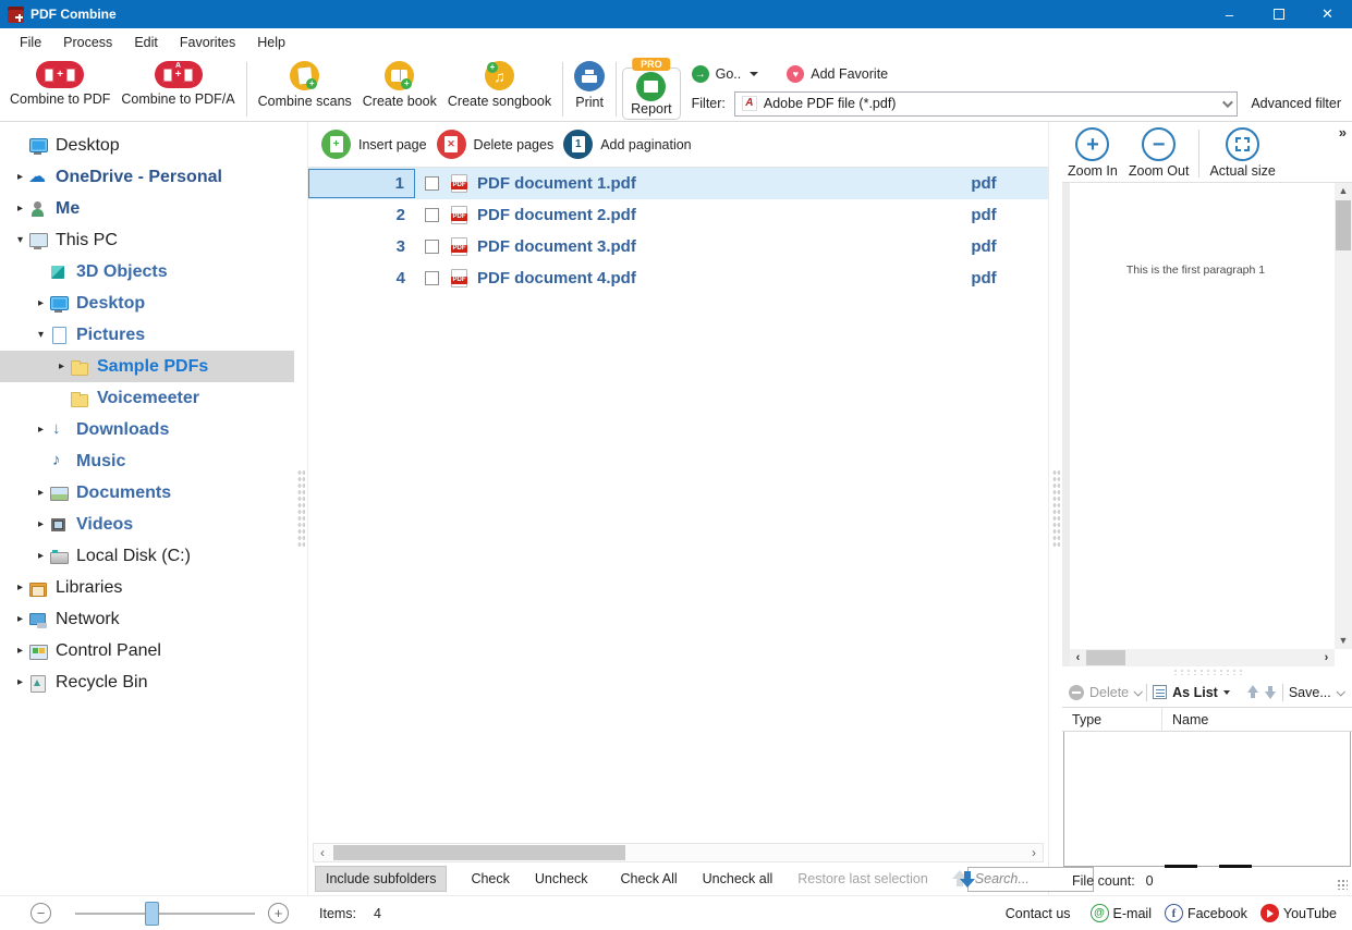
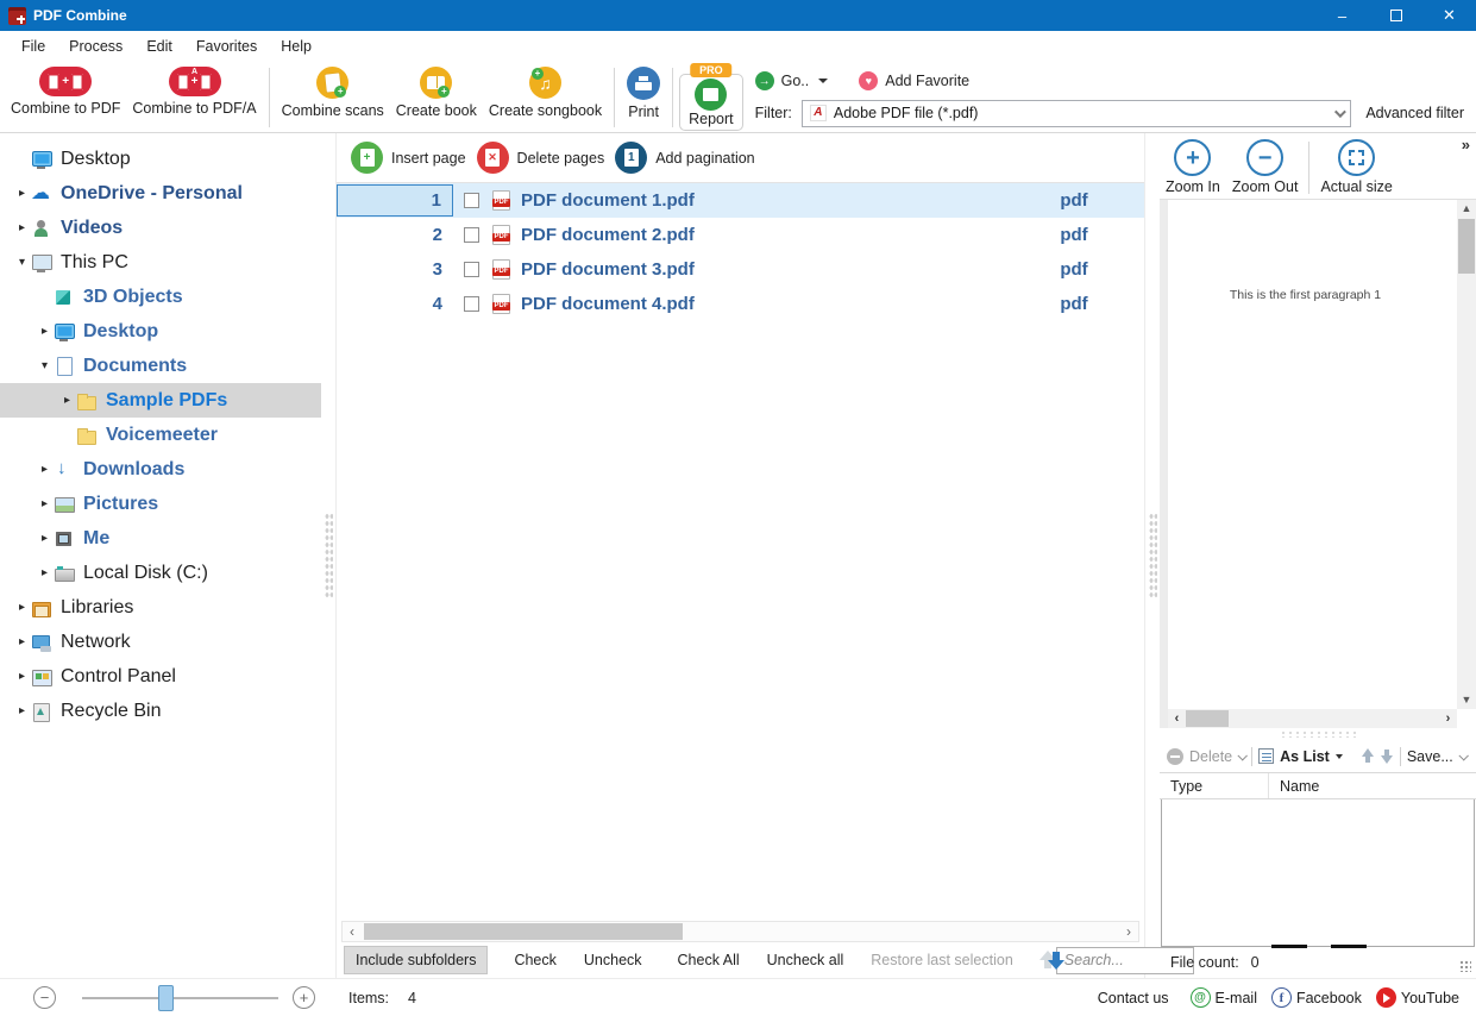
  PDF Combine
  –
  ✕
  File
  Process
  Edit
  Favorites
  Help
  +
  Combine to PDF
  +
  Combine to PDF/A
  +
  Combine scans
  +
  Create book
  ♫
  +
  Create songbook
  Print
  PRO
  Report
  →
  Go..
  ♥
  Add Favorite
  Filter:
  A
  Adobe PDF file (*.pdf)
  Advanced filter
  Desktop
  ▸
  OneDrive - Personal
  ▸
- Me
+ Videos
  ▾
  This PC
  3D Objects
  ▸
  Desktop
  ▾
- Pictures
+ Documents
  ▸
  Sample PDFs
  Voicemeeter
  ▸
  Downloads
- Music
  ▸
- Documents
+ Pictures
  ▸
- Videos
+ Me
  ▸
  Local Disk (C:)
  ▸
  Libraries
  ▸
  Network
  ▸
  Control Panel
  ▸
  Recycle Bin
  +
  Insert page
  ✕
  Delete pages
  1
  Add pagination
  1
  PDF document 1.pdf
  pdf
  2
  PDF document 2.pdf
  pdf
  3
  PDF document 3.pdf
  pdf
  4
  PDF document 4.pdf
  pdf
  ‹
  ›
  Include subfolders
  Check
  Uncheck
  Check All
  Uncheck all
  Restore last selection
  Search...
  »
  +
  Zoom In
  −
  Zoom Out
  Actual size
  This is the first paragraph 1
  ▲
  ▼
  ‹
  ›
  Delete
  As List
  Save...
  Type
  Name
  File count:
  0
  −
  +
  Items:
  4
  Contact us
  @
  E-mail
  f
  Facebook
  YouTube
